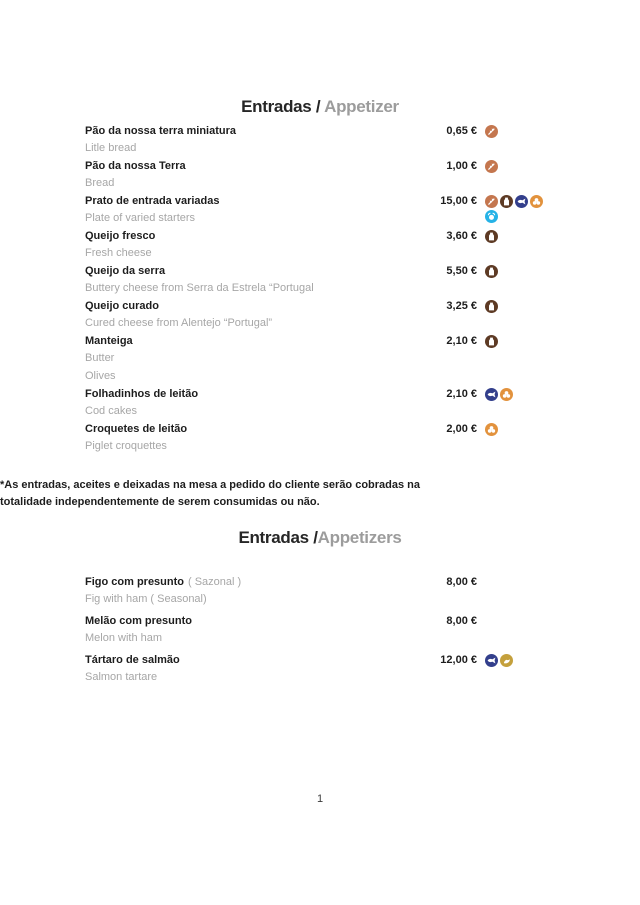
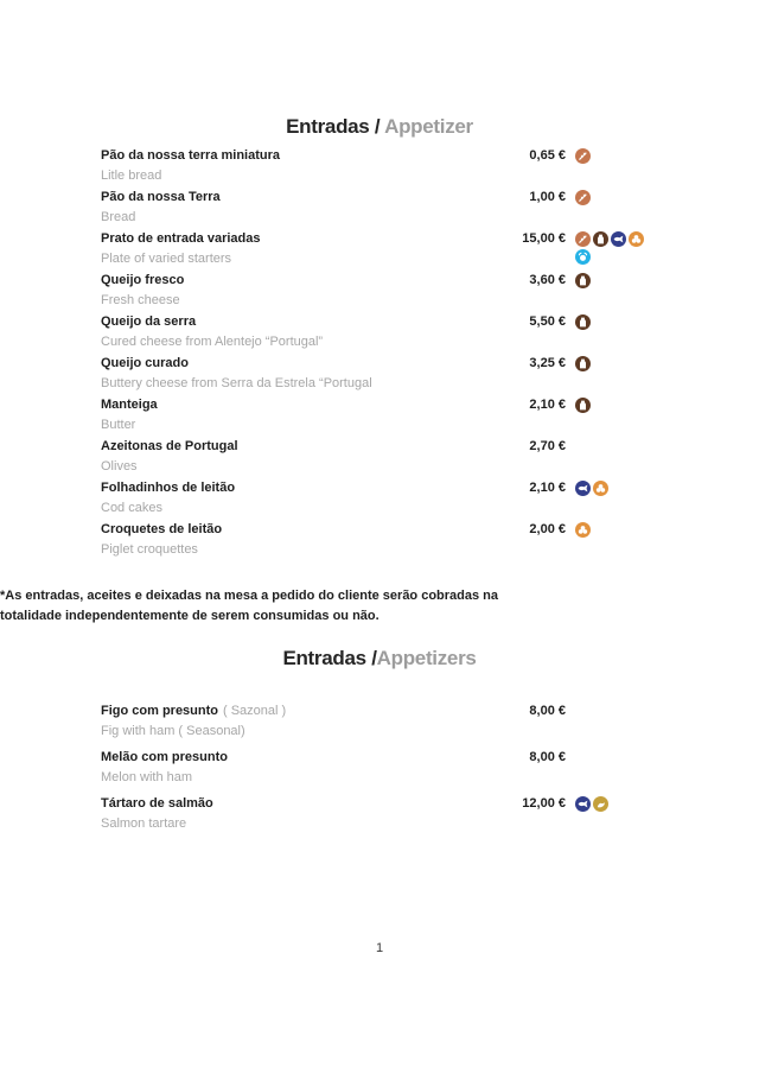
  Entradas / Appetizer
  Pão da nossa terra miniatura
  0,65 €
  Litle bread
  Pão da nossa Terra
  1,00 €
  Bread
  Prato de entrada variadas
  15,00 €
  Plate of varied starters
  Queijo fresco
  3,60 €
  Fresh cheese
  Queijo da serra
  5,50 €
- Buttery cheese from Serra da Estrela “Portugal
+ Cured cheese from Alentejo “Portugal”
  Queijo curado
  3,25 €
- Cured cheese from Alentejo “Portugal”
+ Buttery cheese from Serra da Estrela “Portugal
  Manteiga
  2,10 €
  Butter
+ Azeitonas de Portugal
+ 2,70 €
  Olives
  Folhadinhos de leitão
  2,10 €
  Cod cakes
  Croquetes de leitão
  2,00 €
  Piglet croquettes
  *As entradas, aceites e deixadas na mesa a pedido do cliente serão cobradas na totalidade independentemente de serem consumidas ou não.
  Entradas /Appetizers
  Figo com presunto ( Sazonal )
  8,00 €
  Fig with ham ( Seasonal)
  Melão com presunto
  8,00 €
  Melon with ham
  Tártaro de salmão
  12,00 €
  Salmon tartare
  1
